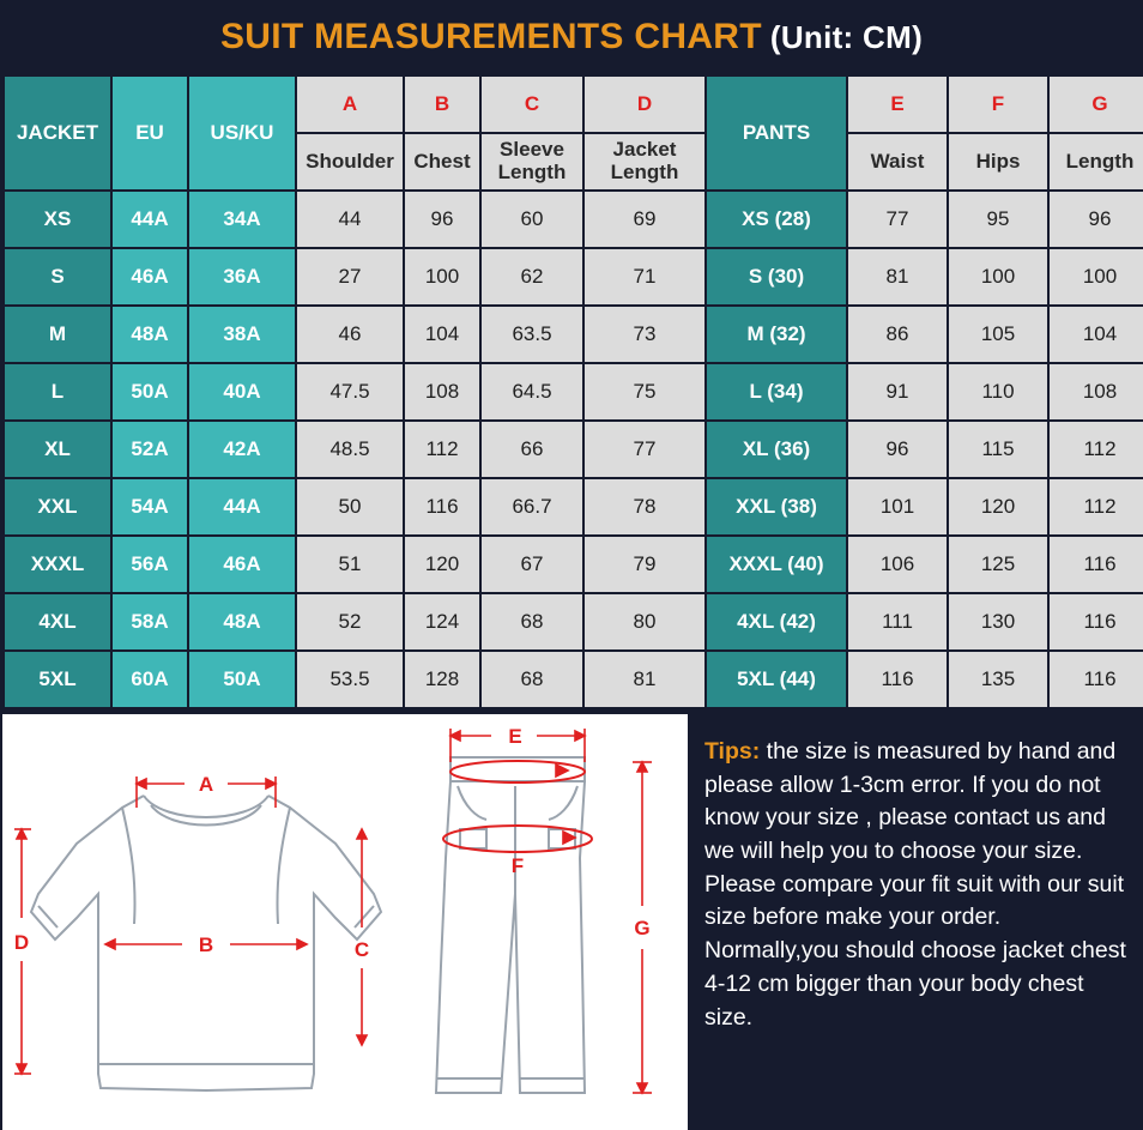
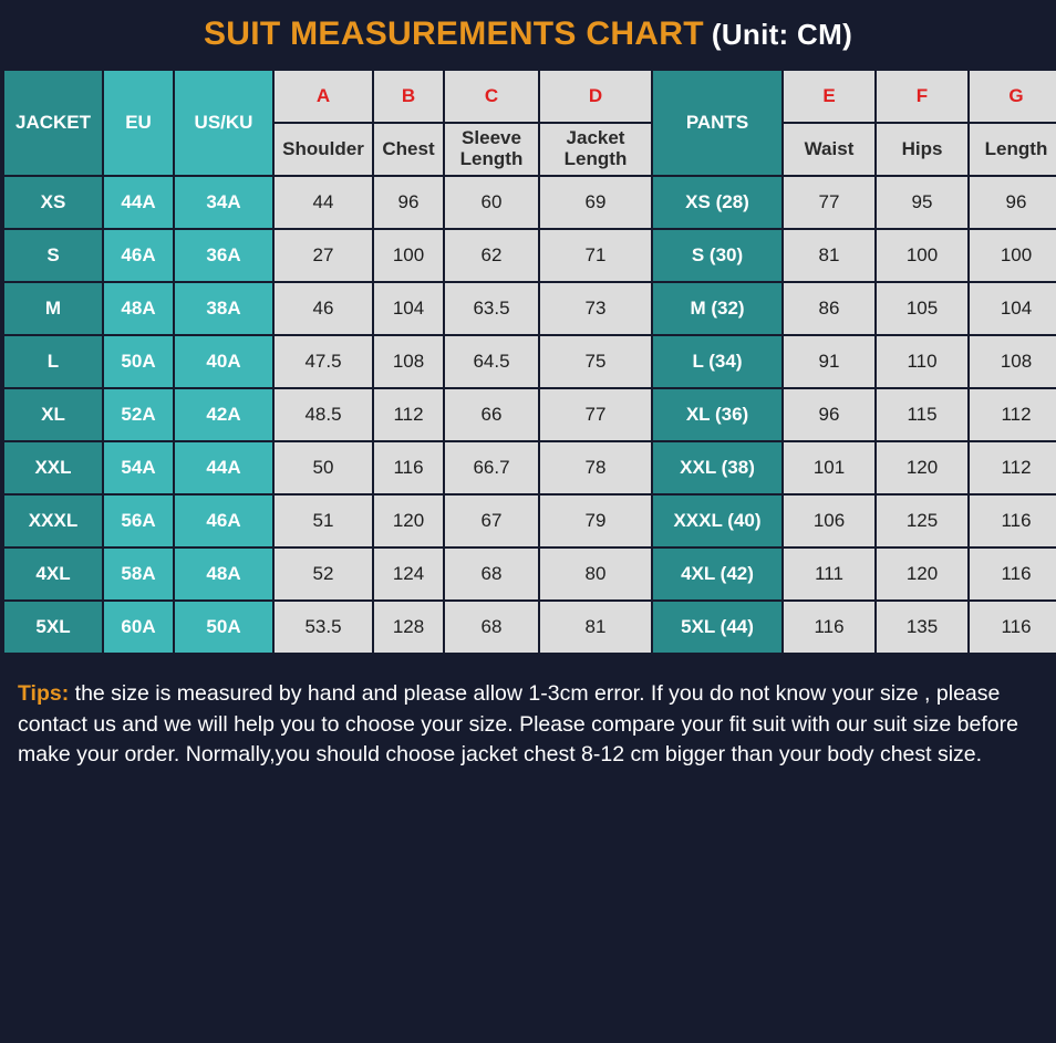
  SUIT MEASUREMENTS CHART
  (Unit: CM)
  JACKET	EU	US/KU	A	B	C	D	PANTS	E	F	G
  Shoulder	Chest	Sleeve Length	Jacket Length	Waist	Hips	Length
  XS	44A	34A	44	96	60	69	XS (28)	77	95	96
  S	46A	36A	27	100	62	71	S (30)	81	100	100
  M	48A	38A	46	104	63.5	73	M (32)	86	105	104
  L	50A	40A	47.5	108	64.5	75	L (34)	91	110	108
  XL	52A	42A	48.5	112	66	77	XL (36)	96	115	112
  XXL	54A	44A	50	116	66.7	78	XXL (38)	101	120	112
  XXXL	56A	46A	51	120	67	79	XXXL (40)	106	125	116
- 4XL	58A	48A	52	124	68	80	4XL (42)	111	130	116
+ 4XL	58A	48A	52	124	68	80	4XL (42)	111	120	116
  5XL	60A	50A	53.5	128	68	81	5XL (44)	116	135	116
- A
- B
- C
- D
- E
- F
- G
- Tips: the size is measured by hand and please allow 1-3cm error. If you do not know your size , please contact us and we will help you to choose your size. Please compare your fit suit with our suit size before make your order. Normally,you should choose jacket chest 4-12 cm bigger than your body chest size.
+ Tips: the size is measured by hand and please allow 1-3cm error. If you do not know your size , please contact us and we will help you to choose your size. Please compare your fit suit with our suit size before make your order. Normally,you should choose jacket chest 8-12 cm bigger than your body chest size.
